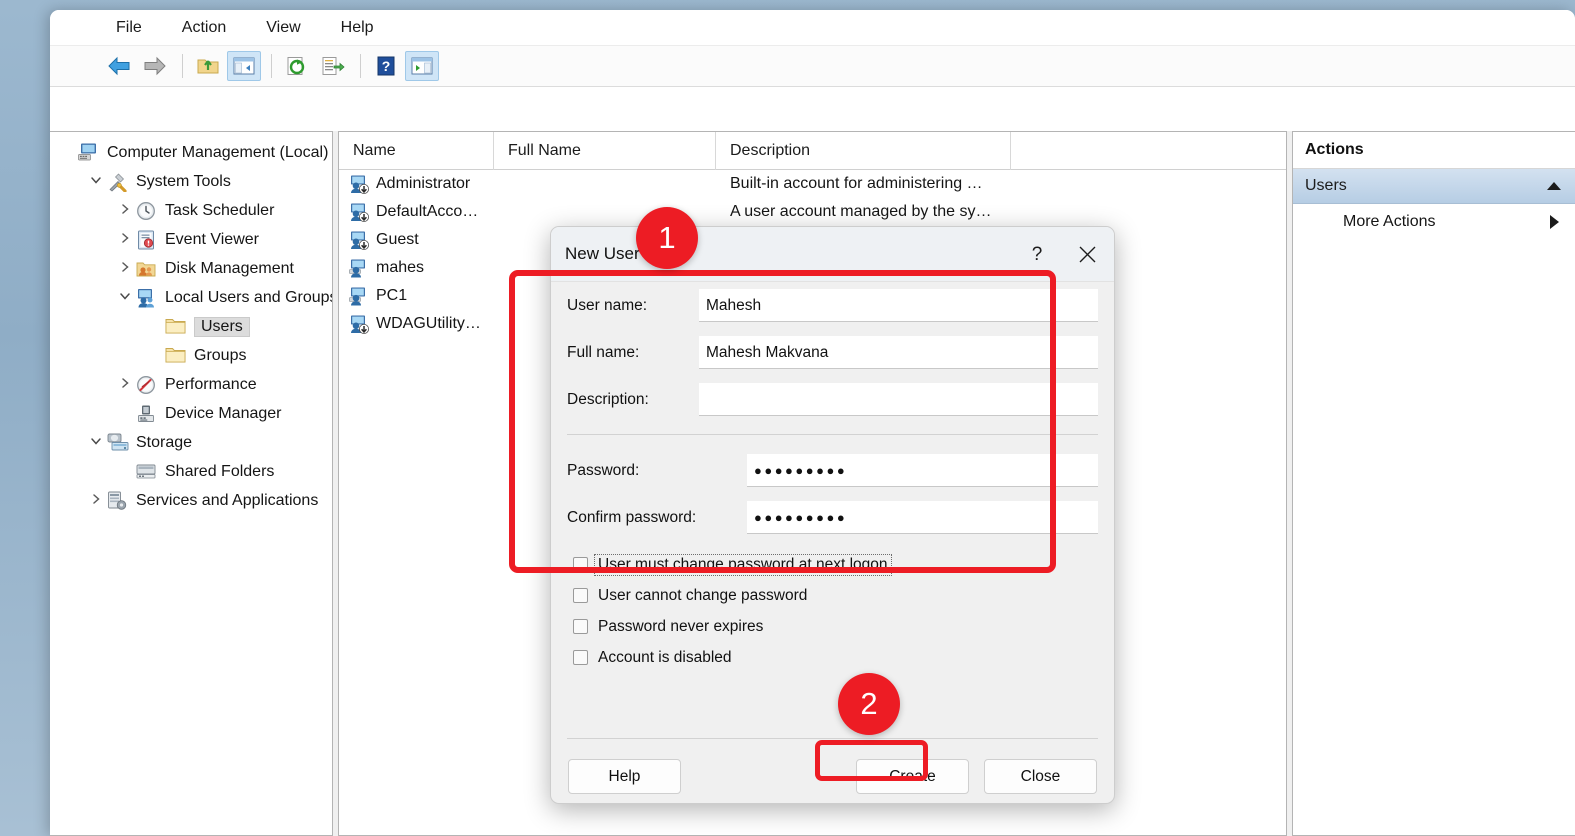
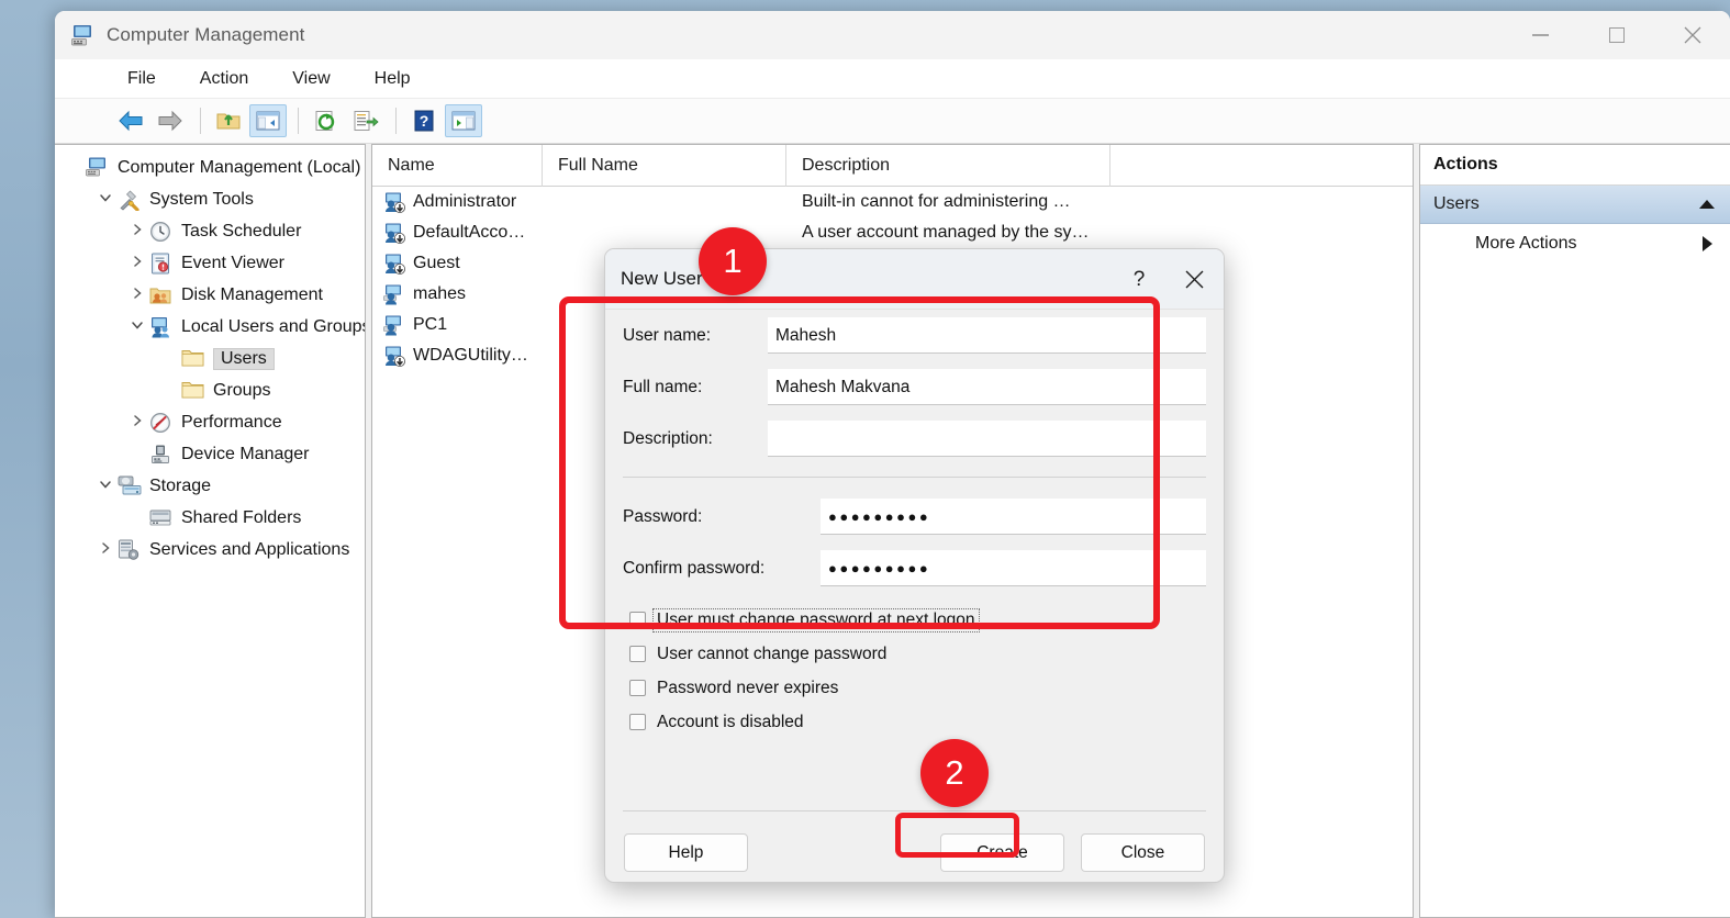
+ Computer Management
  File
  Action
  View
  Help
  ?
  Computer Management (Local)
  System Tools
  Task Scheduler
  Event Viewer
  Disk Management
  Local Users and Group
  Users
  Groups
  Performance
  Device Manager
  Storage
  Shared Folders
  Services and Applications
  Name
  Full Name
  Description
  Administrator
- Built-in account for administering …
+ Built-in cannot for administering …
  DefaultAcco…
  A user account managed by the sy…
  Guest
  mahes
  PC1
  WDAGUtility…
  Actions
  Users
  More Actions
  New User
  ?
  User name:
  Mahesh
  Full name:
  Mahesh Makvana
  Description:
  Password:
  ●●●●●●●●●
  Confirm password:
  ●●●●●●●●●
  User must change password at next logon
  User cannot change password
  Password never expires
  Account is disabled
  Help
  Create
  Close
  1
  2
